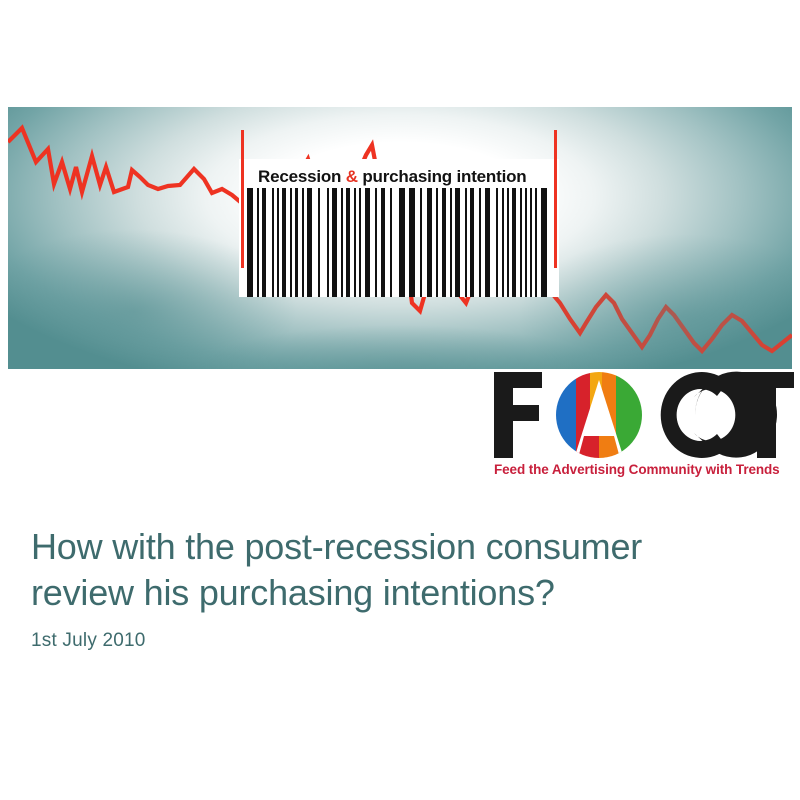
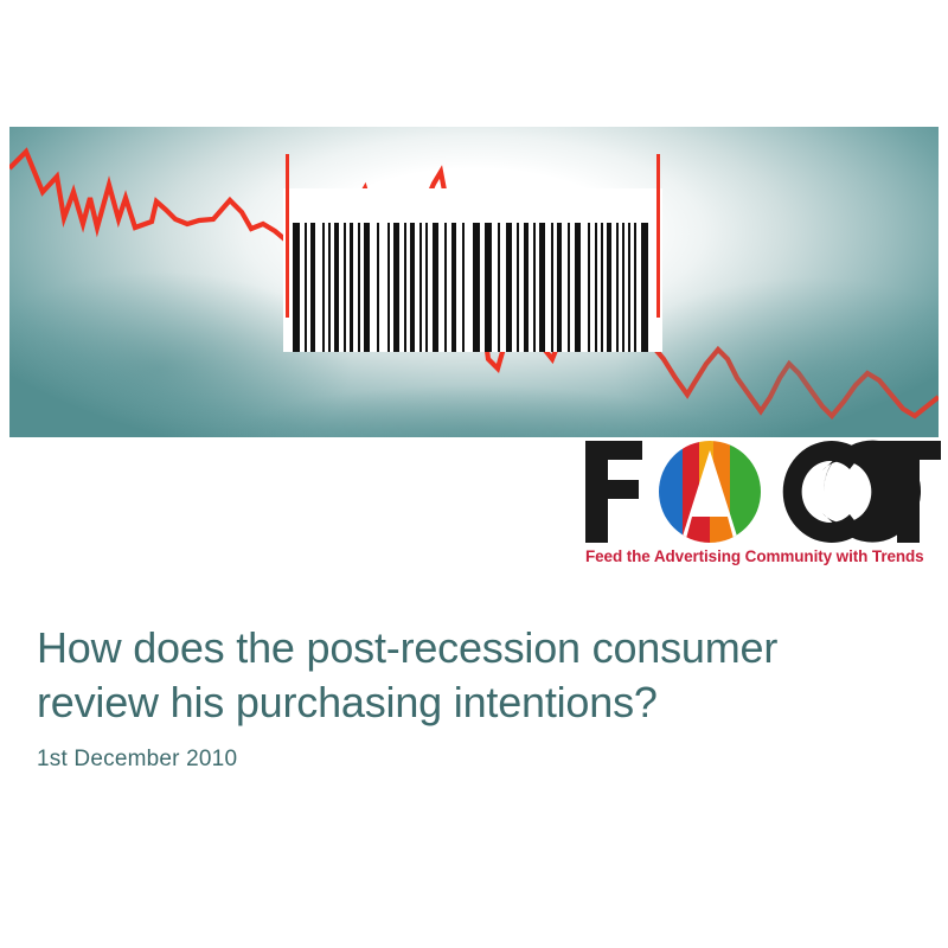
- Recession & purchasing intention
  Feed the Advertising Community with Trends
- How with the post-recession consumer
+ How does the post-recession consumer
  review his purchasing intentions?
- 1st July 2010
+ 1st December 2010
